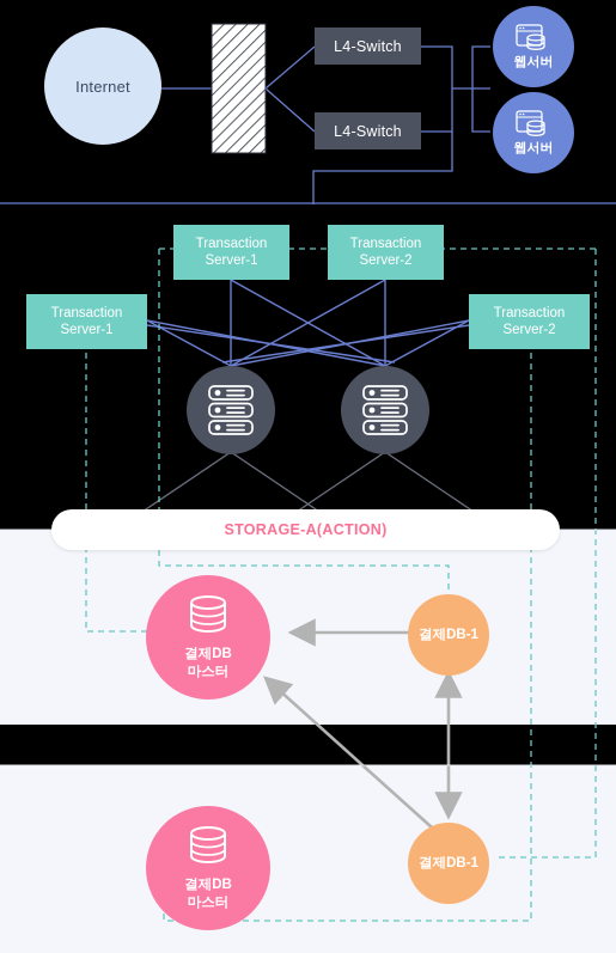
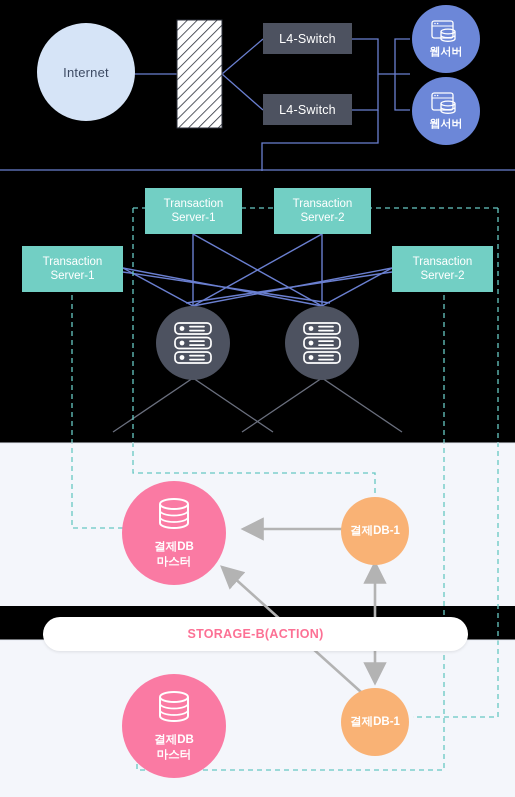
  Internet
  L4-Switch
  L4-Switch
  웹서버
  웹서버
  Transaction
  Server-1
  Transaction
  Server-2
  Transaction
  Server-1
  Transaction
  Server-2
- STORAGE-A(ACTION)
  결제DB
  마스터
  결제DB-1
+ STORAGE-B(ACTION)
  결제DB
  마스터
  결제DB-1
